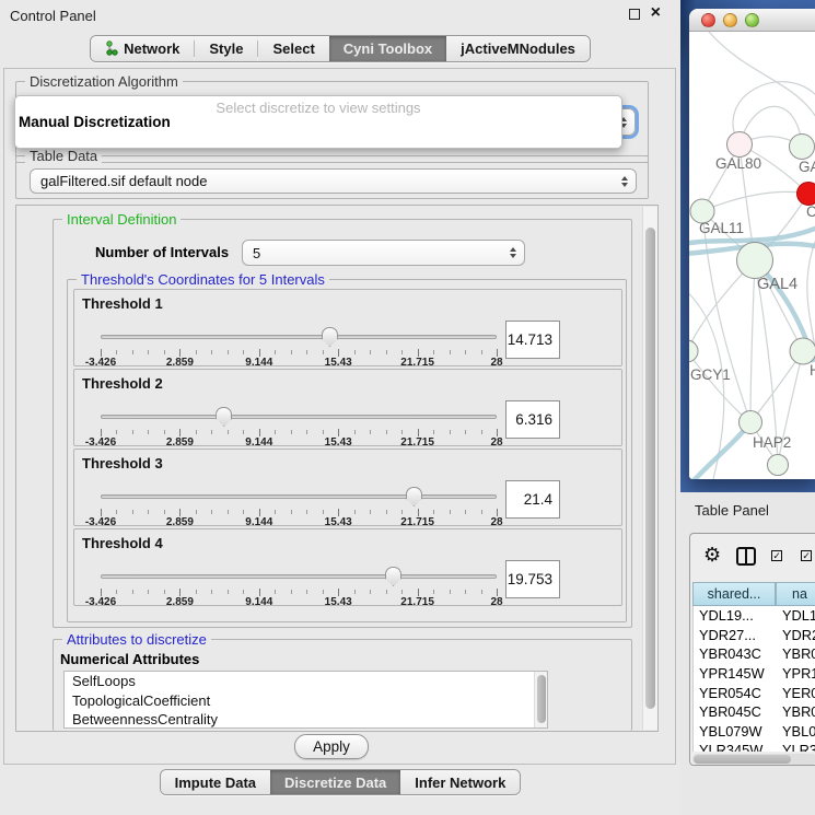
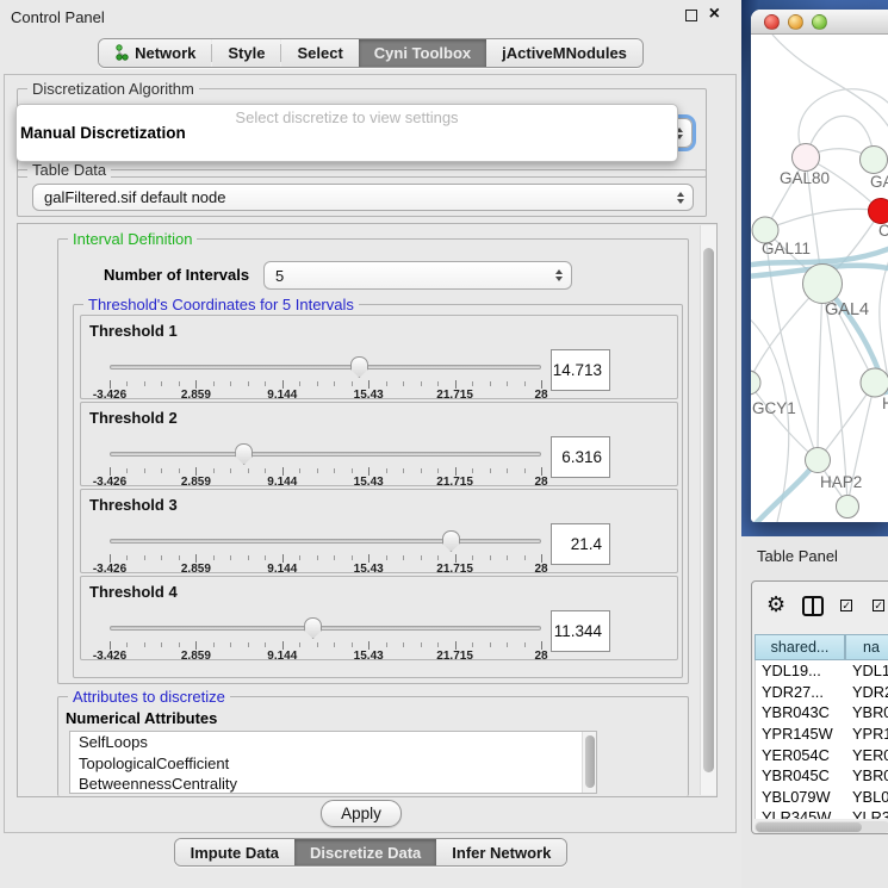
  Control Panel
  ×
  Network
  Style
  Select
  Cyni Toolbox
  jActiveMNodules
  Discretization Algorithm
  Select discretize to view settings
  Manual Discretization
  Table Data
  galFiltered.sif default node
  Interval Definition
  Number of Intervals
  5
  Threshold's Coordinates for 5 Intervals
  Threshold 1
  -3.426
  2.859
  9.144
  15.43
  21.715
  28
  14.713
  Threshold 2
  -3.426
  2.859
  9.144
  15.43
  21.715
  28
  6.316
  Threshold 3
  -3.426
  2.859
  9.144
  15.43
  21.715
  28
  21.4
  Threshold 4
  -3.426
  2.859
  9.144
  15.43
  21.715
  28
- 19.753
+ 11.344
  Attributes to discretize
  Numerical Attributes
  SelfLoops
  TopologicalCoefficient
  BetweennessCentrality
  Apply
  Impute Data
  Discretize Data
  Infer Network
  GAL80
  C
  GAL11
  GAL4
  GCY1
  HAP2
  Table Panel
  ⚙
  ✓
  ✓
  shared...
  na
  YDL19...
  YDL1
  YDR27...
  YDR
  YBR043C
  YBR
  YPR145W
  YPR
  YER054C
  YER
  YBR045C
  YBR
  YBL079W
  YBL0
  YLR345W
  YLR3
